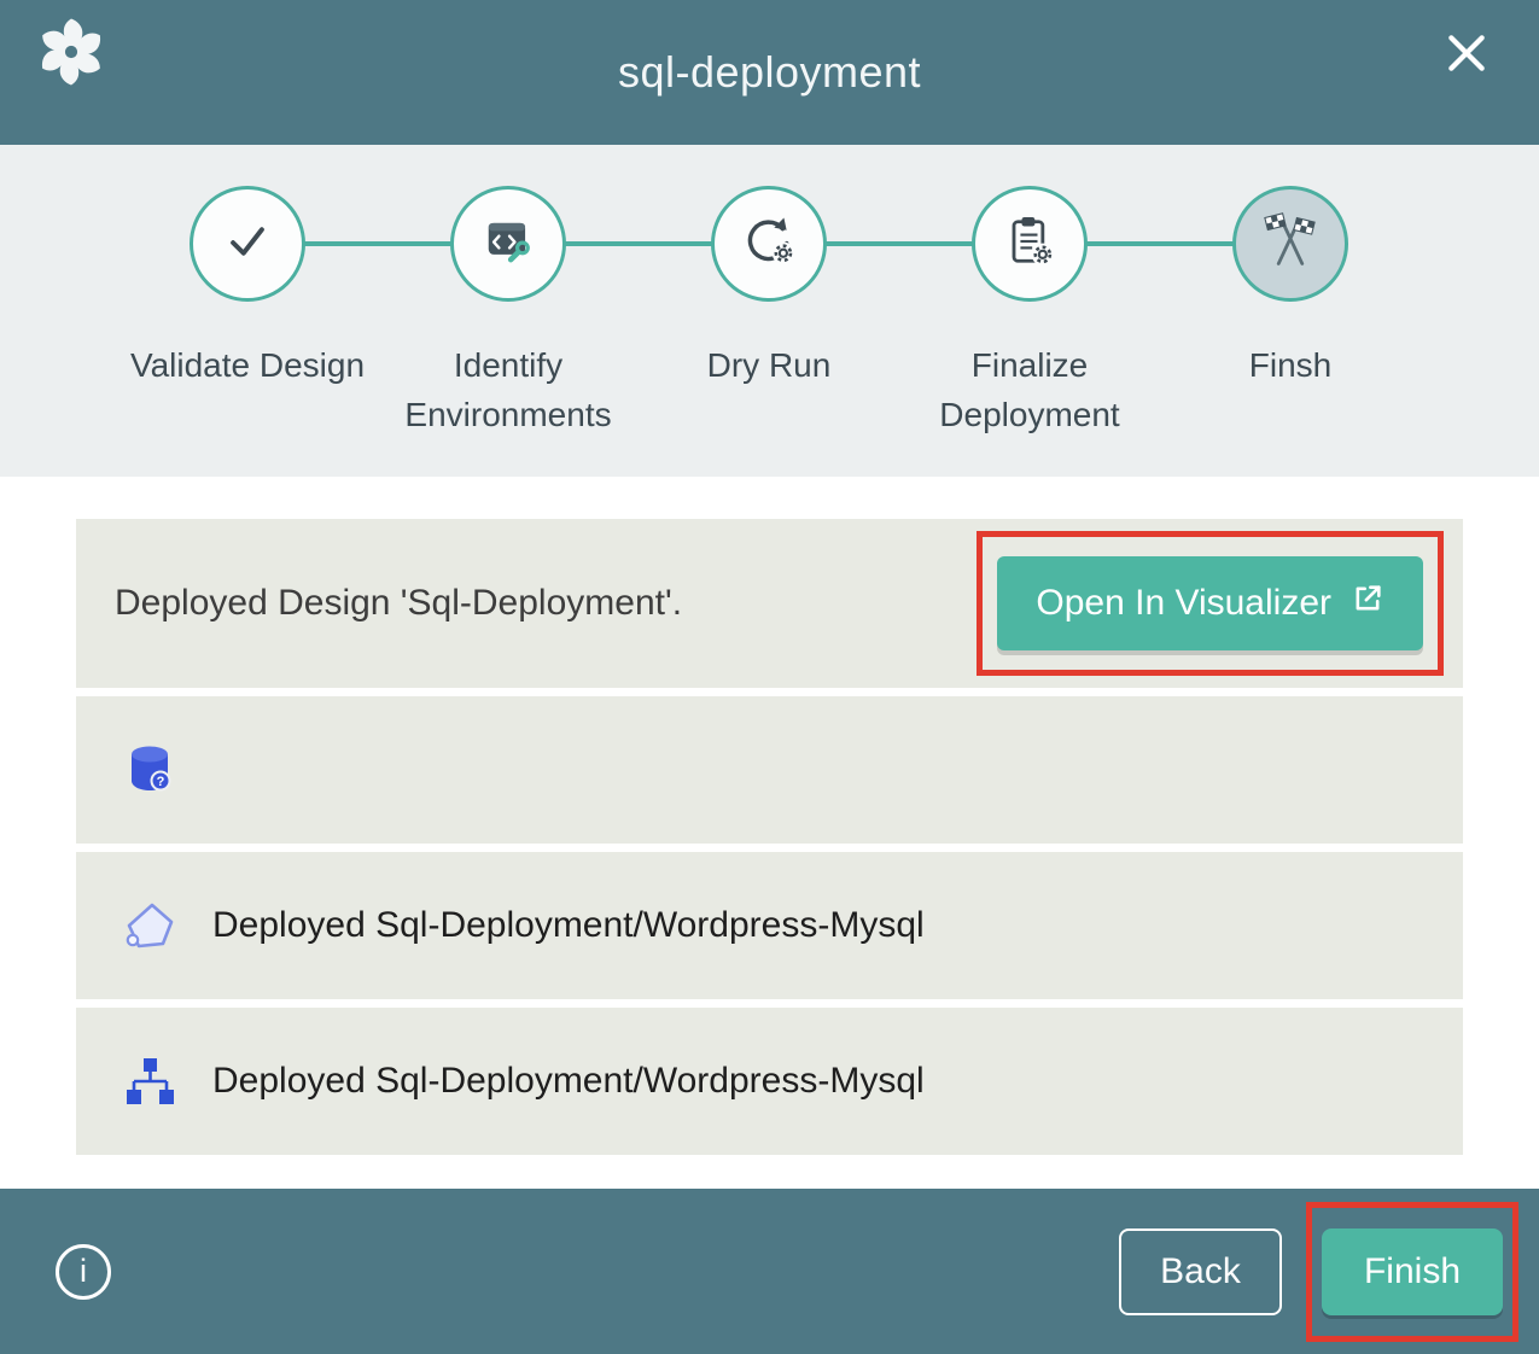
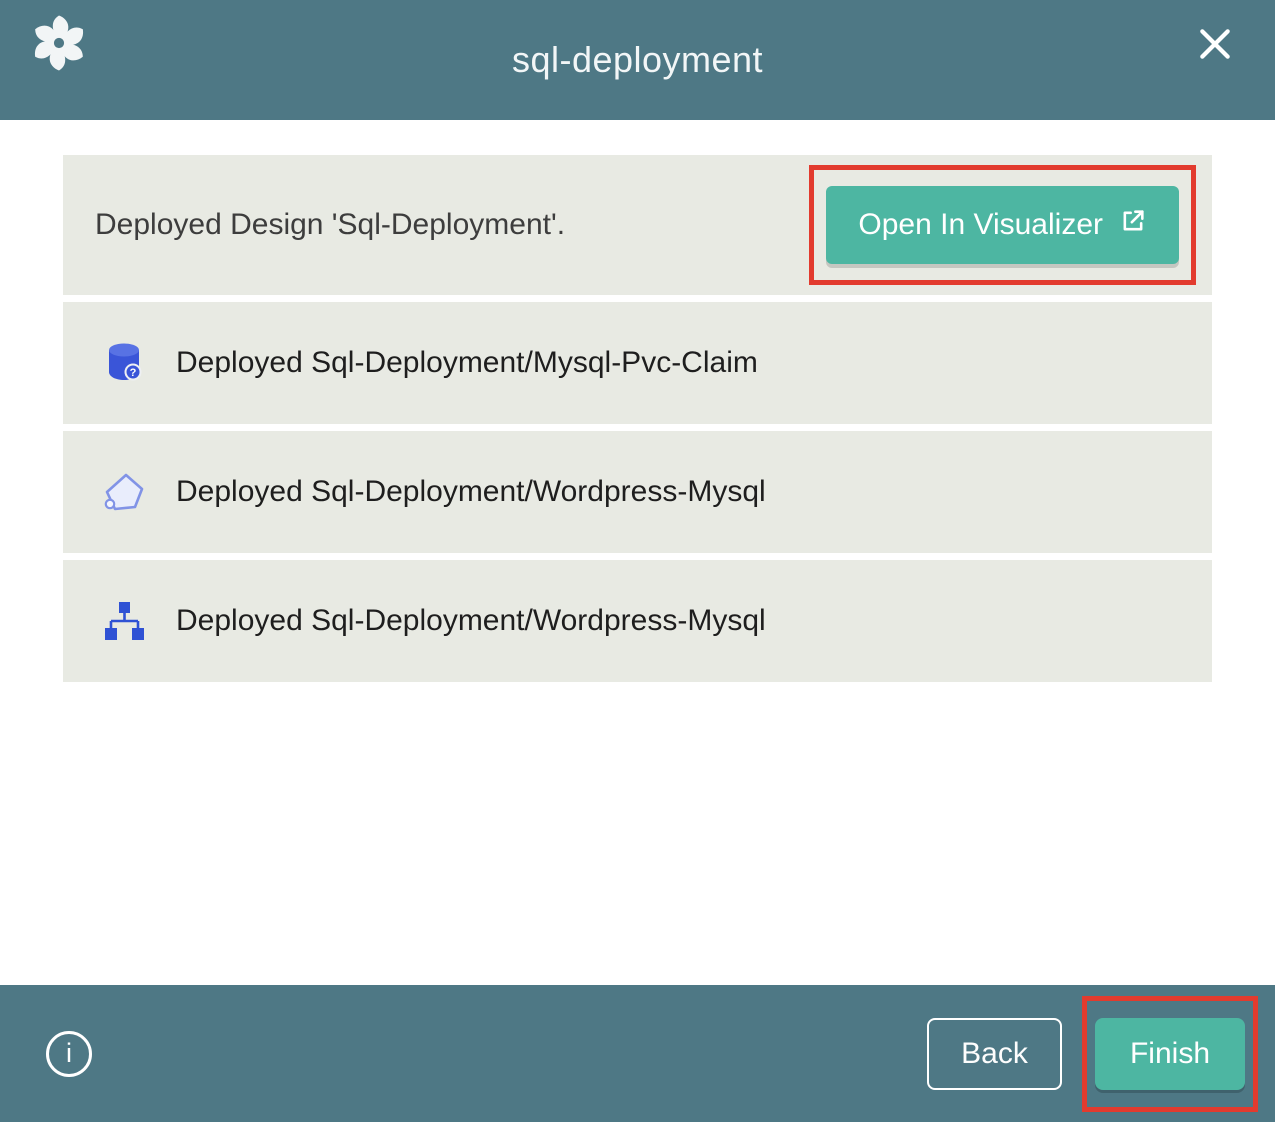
  sql-deployment
- Validate Design
- Identify Environments
- Dry Run
- Finalize Deployment
- Finsh
  Deployed Design 'Sql-Deployment'.
  Open In Visualizer
  ?
+ Deployed Sql-Deployment/Mysql-Pvc-Claim
  Deployed Sql-Deployment/Wordpress-Mysql
  Deployed Sql-Deployment/Wordpress-Mysql
  i
  Back
  Finish
